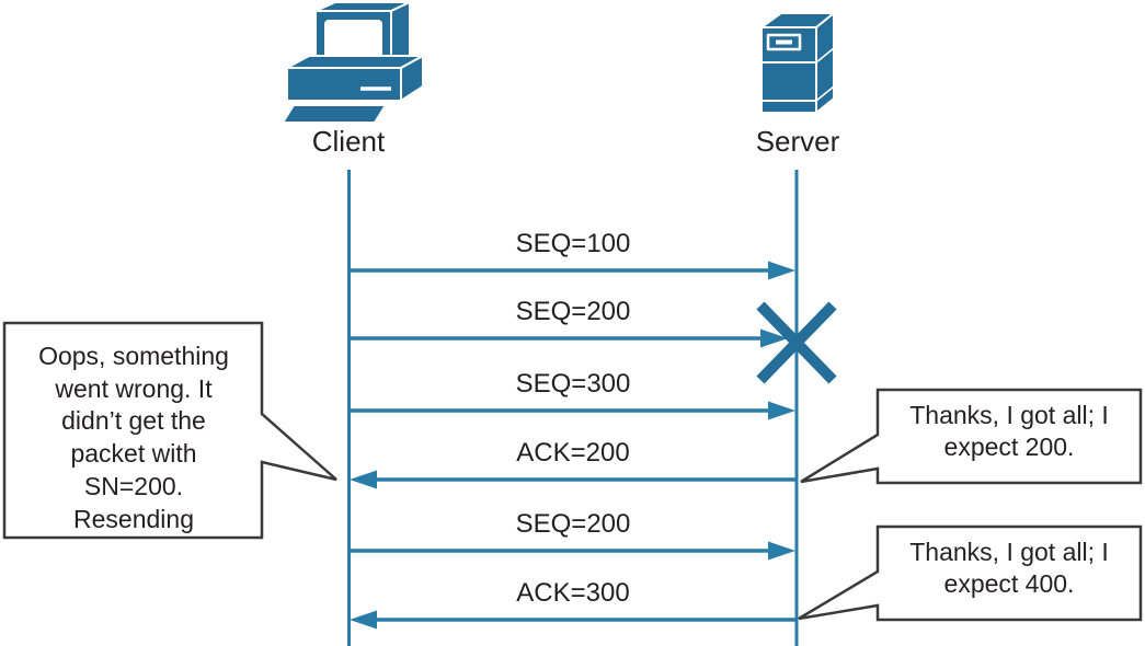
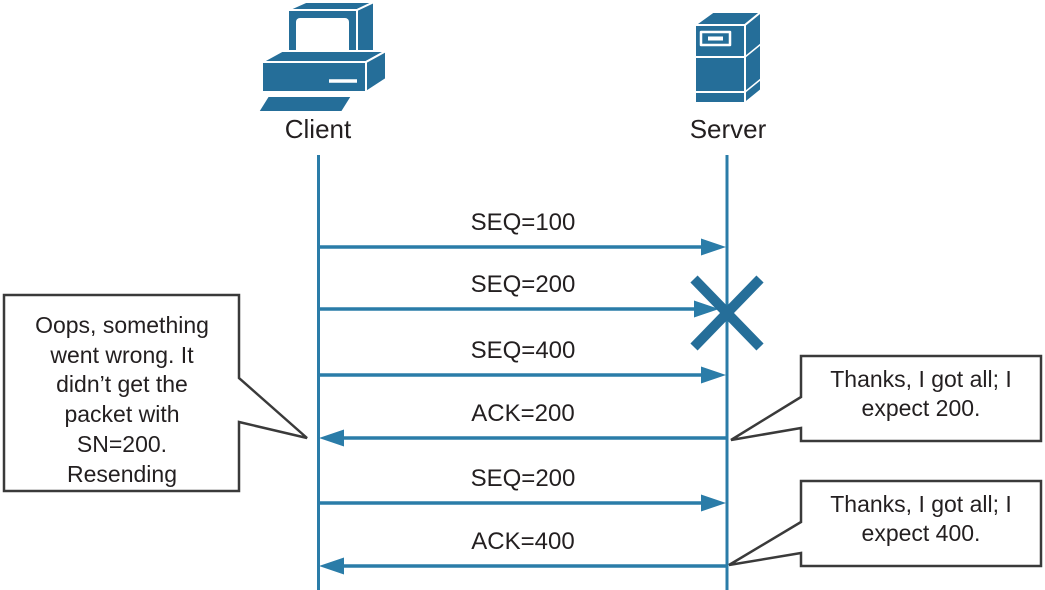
  Client
  Server
  SEQ=100
  SEQ=200
- SEQ=300
+ SEQ=400
  ACK=200
  SEQ=200
- ACK=300
+ ACK=400
  Oops, something
  went wrong. It
  didn’t get the
  packet with
  SN=200.
  Resending
  Thanks, I got all; I
  expect 200.
  Thanks, I got all; I
  expect 400.
